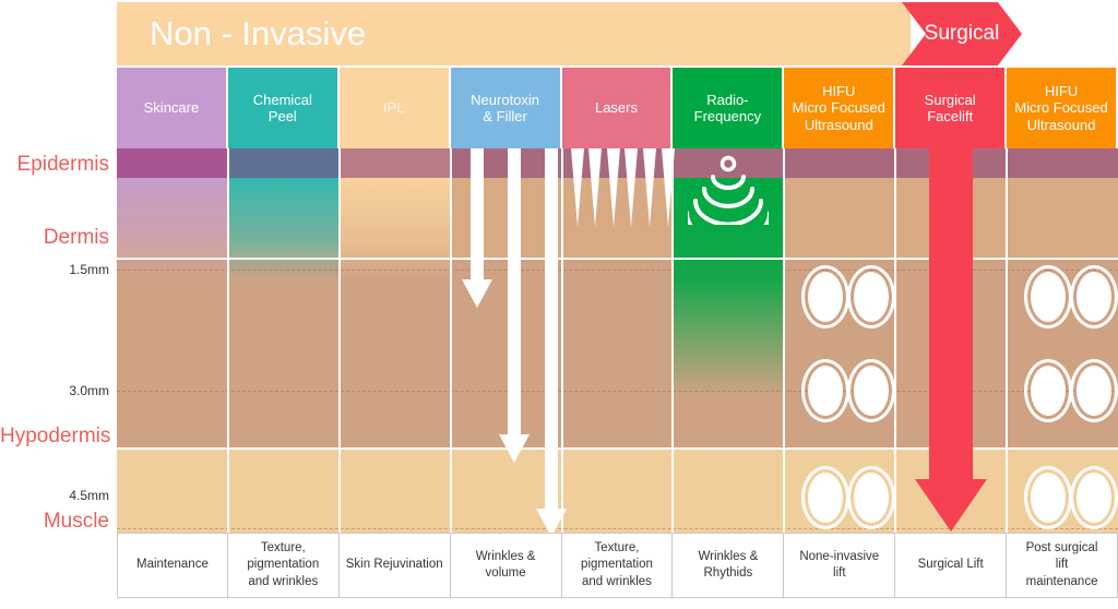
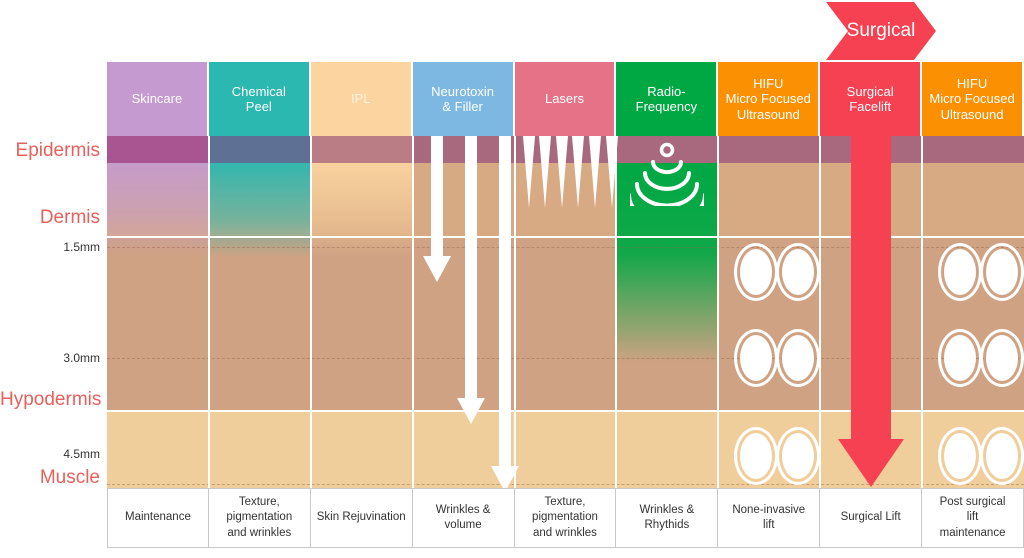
- Non - Invasive
  Surgical
  Skincare
  Chemical
  Peel
  IPL
  Neurotoxin
  & Filler
  Lasers
  Radio-
  Frequency
  HIFU
  Micro Focused
  Ultrasound
  Surgical
  Facelift
  HIFU
  Micro Focused
  Ultrasound
  Epidermis
  Dermis
  Hypodermis
  Muscle
  1.5mm
  3.0mm
  4.5mm
  Maintenance
  Texture,
  pigmentation
  and wrinkles
  Skin Rejuvination
  Wrinkles &
  volume
  Texture,
  pigmentation
  and wrinkles
  Wrinkles &
  Rhythids
  None-invasive
  lift
  Surgical Lift
  Post surgical
  lift
  maintenance
